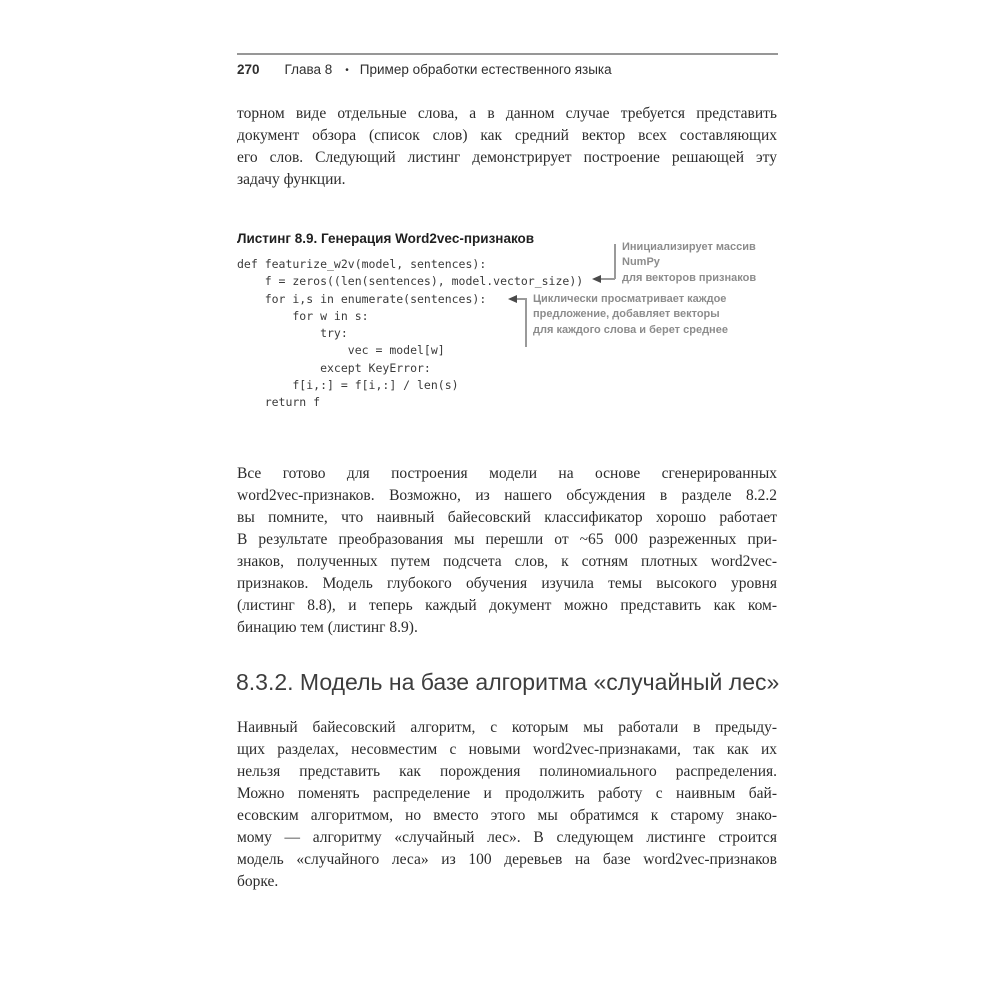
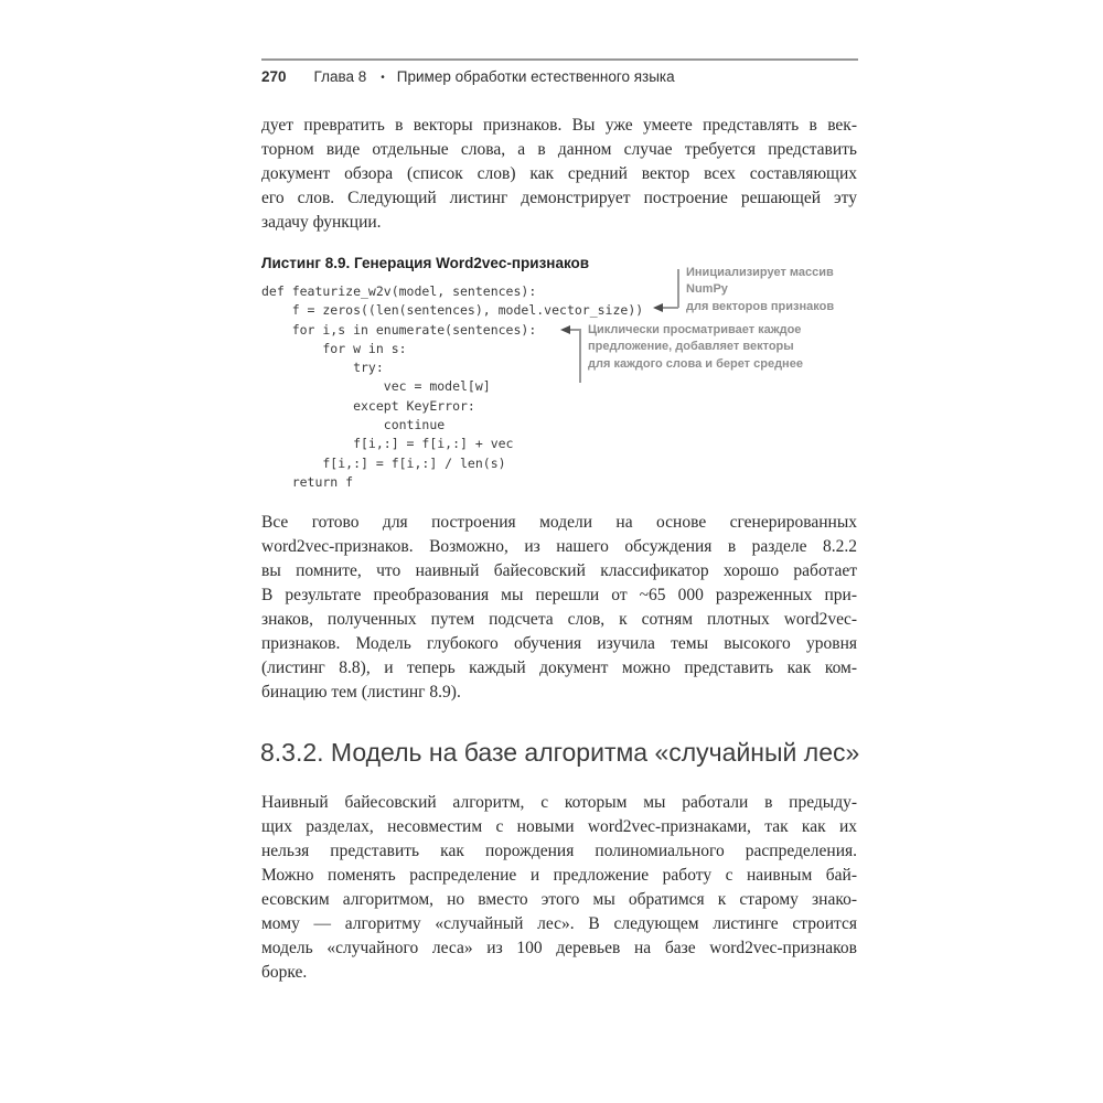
  270 Глава 8 • Пример обработки естественного языка
+ дует превратить в векторы признаков. Вы уже умеете представлять в век-
  торном виде отдельные слова, а в данном случае требуется представить
  документ обзора (список слов) как средний вектор всех составляющих
  его слов. Следующий листинг демонстрирует построение решающей эту
  задачу функции.
  Листинг 8.9. Генерация Word2vec-признаков
  def featurize_w2v(model, sentences):
  f = zeros((len(sentences), model.vector_size))
  for i,s in enumerate(sentences):
  for w in s:
  try:
  vec = model[w]
  except KeyError:
+ continue
+ f[i,:] = f[i,:] + vec
  f[i,:] = f[i,:] / len(s)
  return f
  Инициализирует массив NumPy
  для векторов признаков
  Циклически просматривает каждое
  предложение, добавляет векторы
  для каждого слова и берет среднее
  Все готово для построения модели на основе сгенерированных
  word2vec-признаков. Возможно, из нашего обсуждения в разделе 8.2.2
  вы помните, что наивный байесовский классификатор хорошо работает
  В результате преобразования мы перешли от ~65 000 разреженных при-
  знаков, полученных путем подсчета слов, к сотням плотных word2vec-
  признаков. Модель глубокого обучения изучила темы высокого уровня
  (листинг 8.8), и теперь каждый документ можно представить как ком-
  бинацию тем (листинг 8.9).
  8.3.2. Модель на базе алгоритма «случайный лес»
  Наивный байесовский алгоритм, с которым мы работали в предыду-
  щих разделах, несовместим с новыми word2vec-признаками, так как их
  нельзя представить как порождения полиномиального распределения.
- Можно поменять распределение и продолжить работу с наивным бай-
+ Можно поменять распределение и предложение работу с наивным бай-
  есовским алгоритмом, но вместо этого мы обратимся к старому знако-
  мому — алгоритму «случайный лес». В следующем листинге строится
  модель «случайного леса» из 100 деревьев на базе word2vec-признаков
  борке.
